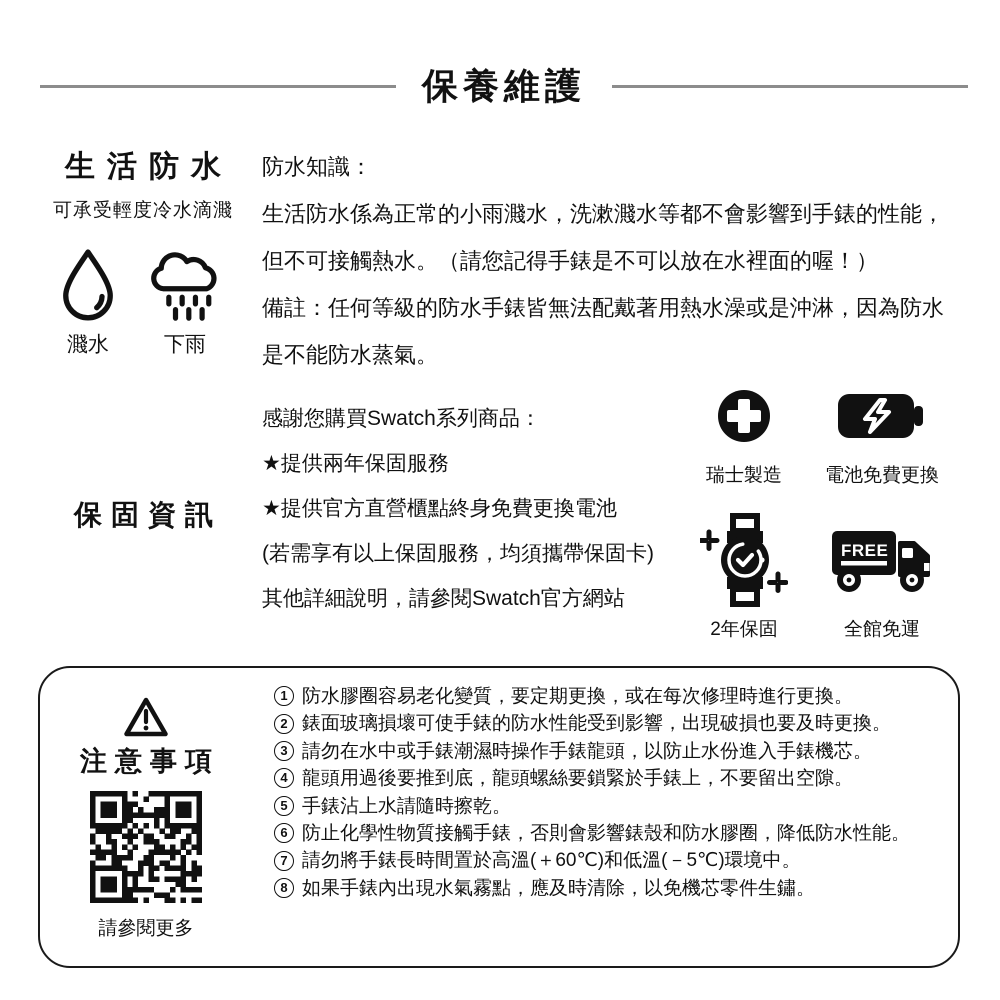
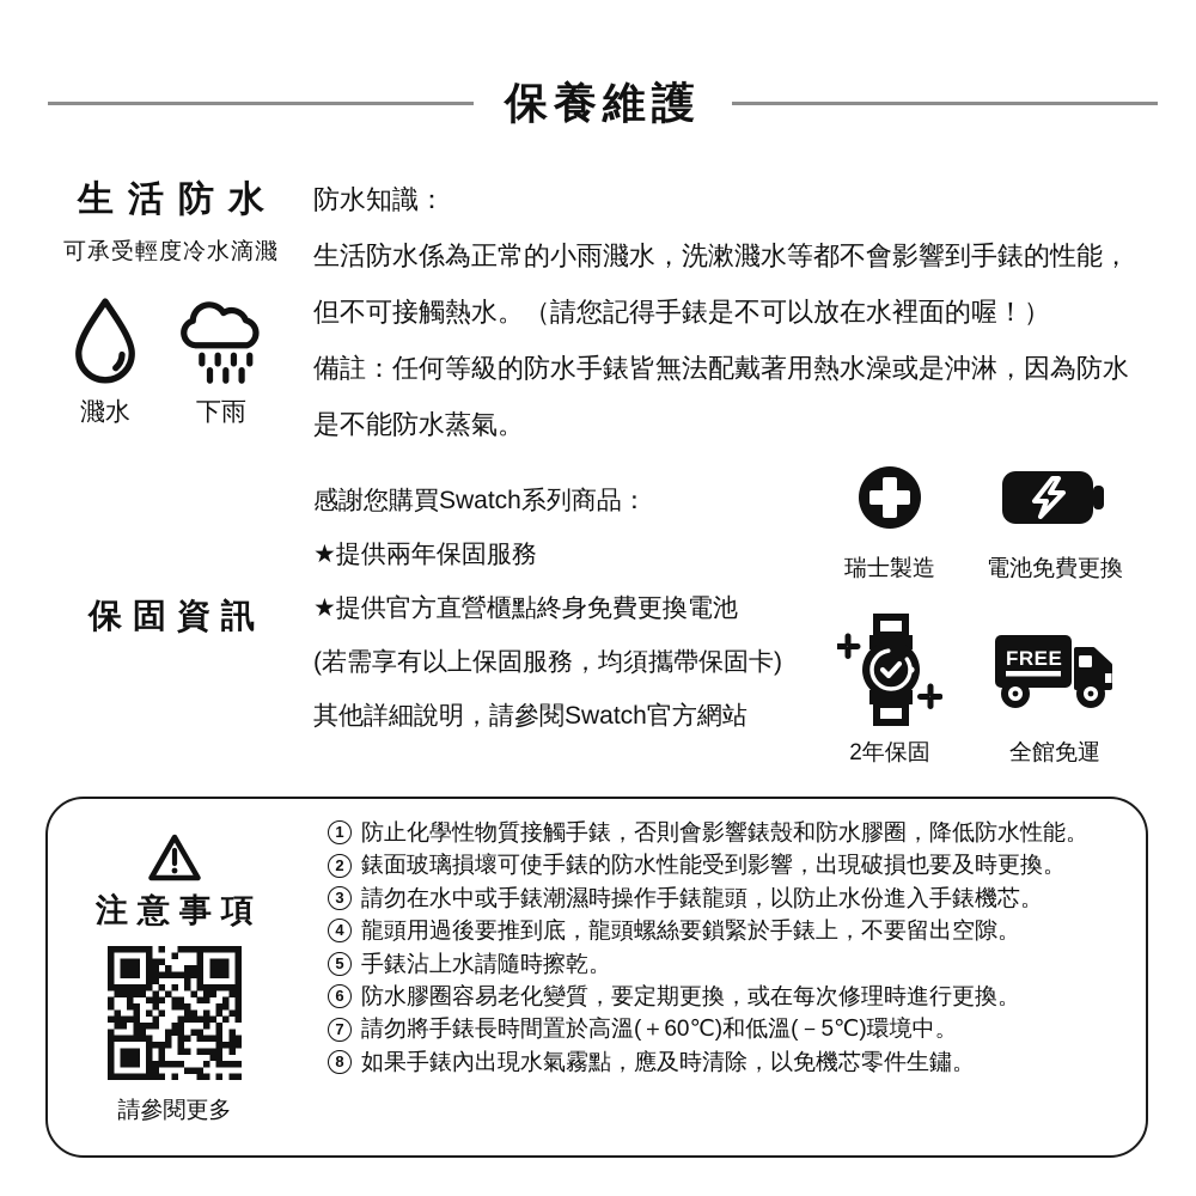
  保養維護
  生活防水
  可承受輕度冷水滴濺
  濺水
  下雨
  防水知識：
  生活防水係為正常的小雨濺水，洗漱濺水等都不會影響到手錶的性能，
  但不可接觸熱水。（請您記得手錶是不可以放在水裡面的喔！）
  備註：任何等級的防水手錶皆無法配戴著用熱水澡或是沖淋，因為防水
  是不能防水蒸氣。
  保固資訊
  感謝您購買Swatch系列商品：
  ★提供兩年保固服務
  ★提供官方直營櫃點終身免費更換電池
  (若需享有以上保固服務，均須攜帶保固卡)
  其他詳細說明，請參閱Swatch官方網站
  瑞士製造
  電池免費更換
  2年保固
  FREE
  全館免運
  注意事項
  請參閱更多
  1
- 防水膠圈容易老化變質，要定期更換，或在每次修理時進行更換。
+ 防止化學性物質接觸手錶，否則會影響錶殼和防水膠圈，降低防水性能。
  2
  錶面玻璃損壞可使手錶的防水性能受到影響，出現破損也要及時更換。
  3
  請勿在水中或手錶潮濕時操作手錶龍頭，以防止水份進入手錶機芯。
  4
  龍頭用過後要推到底，龍頭螺絲要鎖緊於手錶上，不要留出空隙。
  5
  手錶沾上水請隨時擦乾。
  6
- 防止化學性物質接觸手錶，否則會影響錶殼和防水膠圈，降低防水性能。
+ 防水膠圈容易老化變質，要定期更換，或在每次修理時進行更換。
  7
  請勿將手錶長時間置於高溫(＋60℃)和低溫(－5℃)環境中。
  8
  如果手錶內出現水氣霧點，應及時清除，以免機芯零件生鏽。
